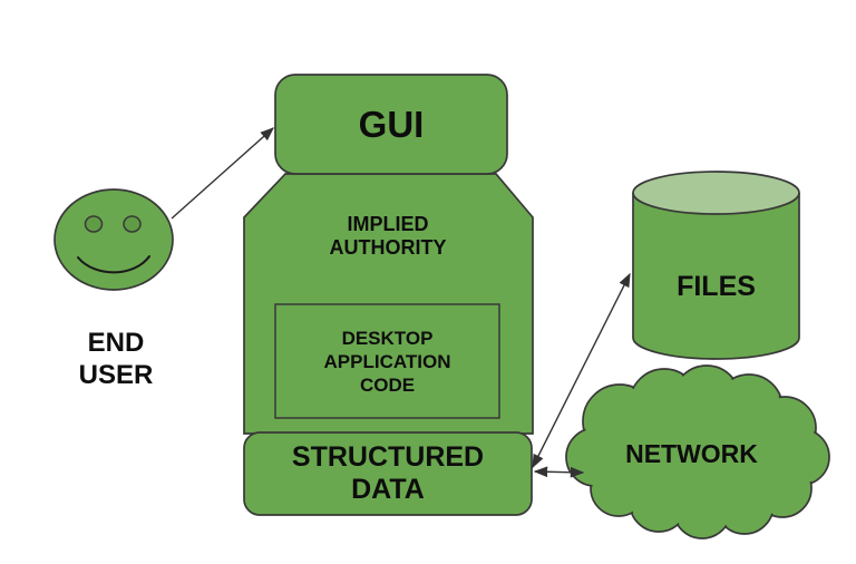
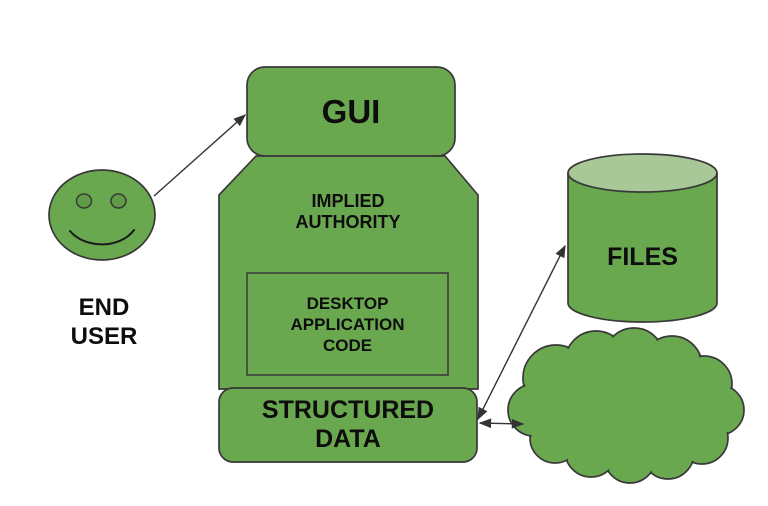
  GUI
  IMPLIED AUTHORITY
  DESKTOP APPLICATION CODE
  STRUCTURED DATA
  END USER
  FILES
- NETWORK
